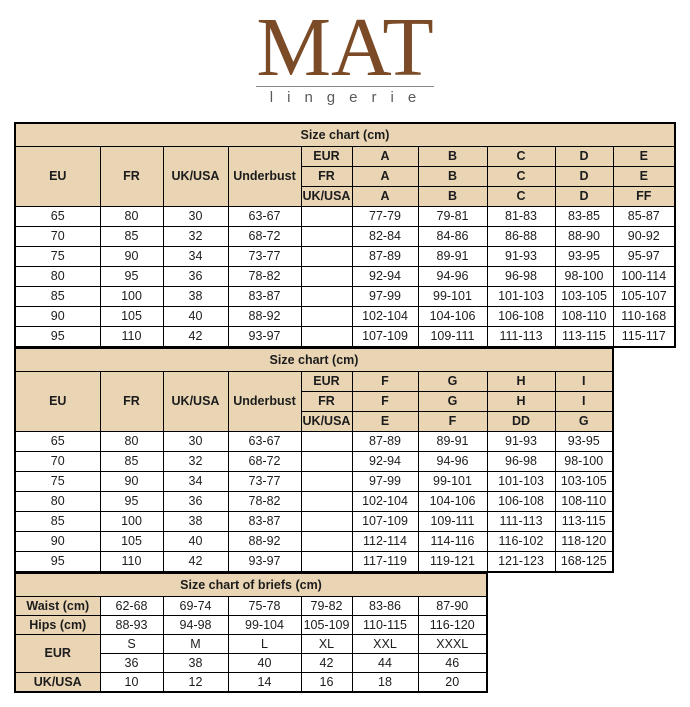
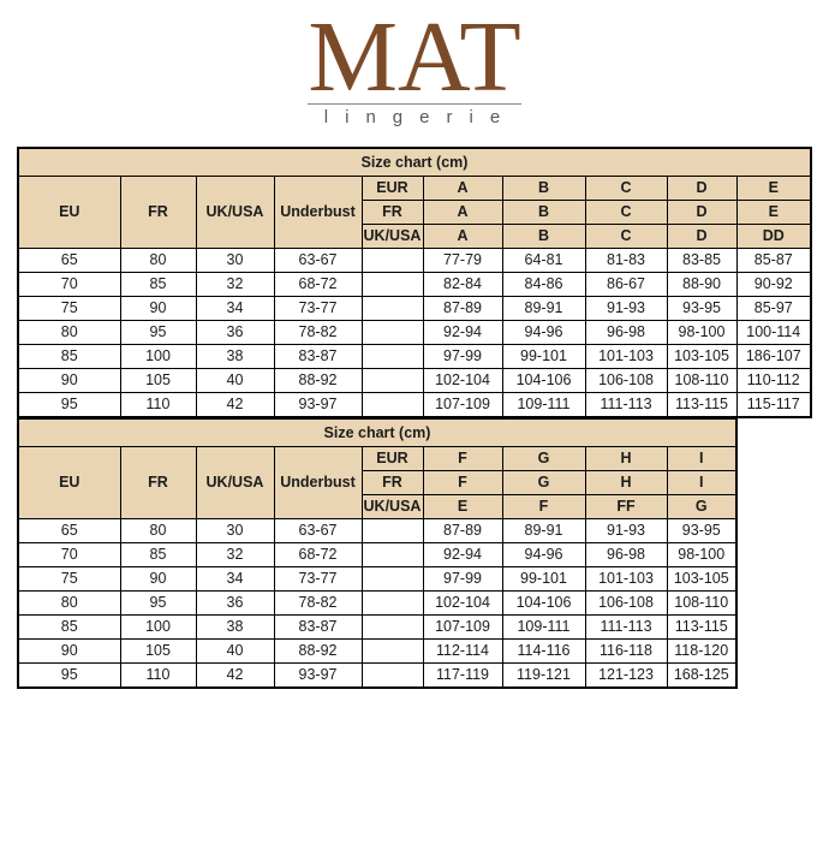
  MAT
  lingerie
  Size chart (cm)
  EU	FR	UK/USA	Underbust	EUR	A	B	C	D	E
  FR	A	B	C	D	E
- UK/USA	A	B	C	D	FF
+ UK/USA	A	B	C	D	DD
- 65	80	30	63-67		77-79	79-81	81-83	83-85	85-87
+ 65	80	30	63-67		77-79	64-81	81-83	83-85	85-87
- 70	85	32	68-72		82-84	84-86	86-88	88-90	90-92
+ 70	85	32	68-72		82-84	84-86	86-67	88-90	90-92
- 75	90	34	73-77		87-89	89-91	91-93	93-95	95-97
+ 75	90	34	73-77		87-89	89-91	91-93	93-95	85-97
  80	95	36	78-82		92-94	94-96	96-98	98-100	100-114
- 85	100	38	83-87		97-99	99-101	101-103	103-105	105-107
+ 85	100	38	83-87		97-99	99-101	101-103	103-105	186-107
- 90	105	40	88-92		102-104	104-106	106-108	108-110	110-168
+ 90	105	40	88-92		102-104	104-106	106-108	108-110	110-112
  95	110	42	93-97		107-109	109-111	111-113	113-115	115-117
  Size chart (cm)
  EU	FR	UK/USA	Underbust	EUR	F	G	H	I
  FR	F	G	H	I
- UK/USA	E	F	DD	G
+ UK/USA	E	F	FF	G
  65	80	30	63-67		87-89	89-91	91-93	93-95
  70	85	32	68-72		92-94	94-96	96-98	98-100
  75	90	34	73-77		97-99	99-101	101-103	103-105
  80	95	36	78-82		102-104	104-106	106-108	108-110
  85	100	38	83-87		107-109	109-111	111-113	113-115
- 90	105	40	88-92		112-114	114-116	116-102	118-120
+ 90	105	40	88-92		112-114	114-116	116-118	118-120
  95	110	42	93-97		117-119	119-121	121-123	168-125
- Size chart of briefs (cm)
- Waist (cm)	62-68	69-74	75-78	79-82	83-86	87-90
- Hips (cm)	88-93	94-98	99-104	105-109	110-115	116-120
- EUR	S	M	L	XL	XXL	XXXL
- 36	38	40	42	44	46
- UK/USA	10	12	14	16	18	20
